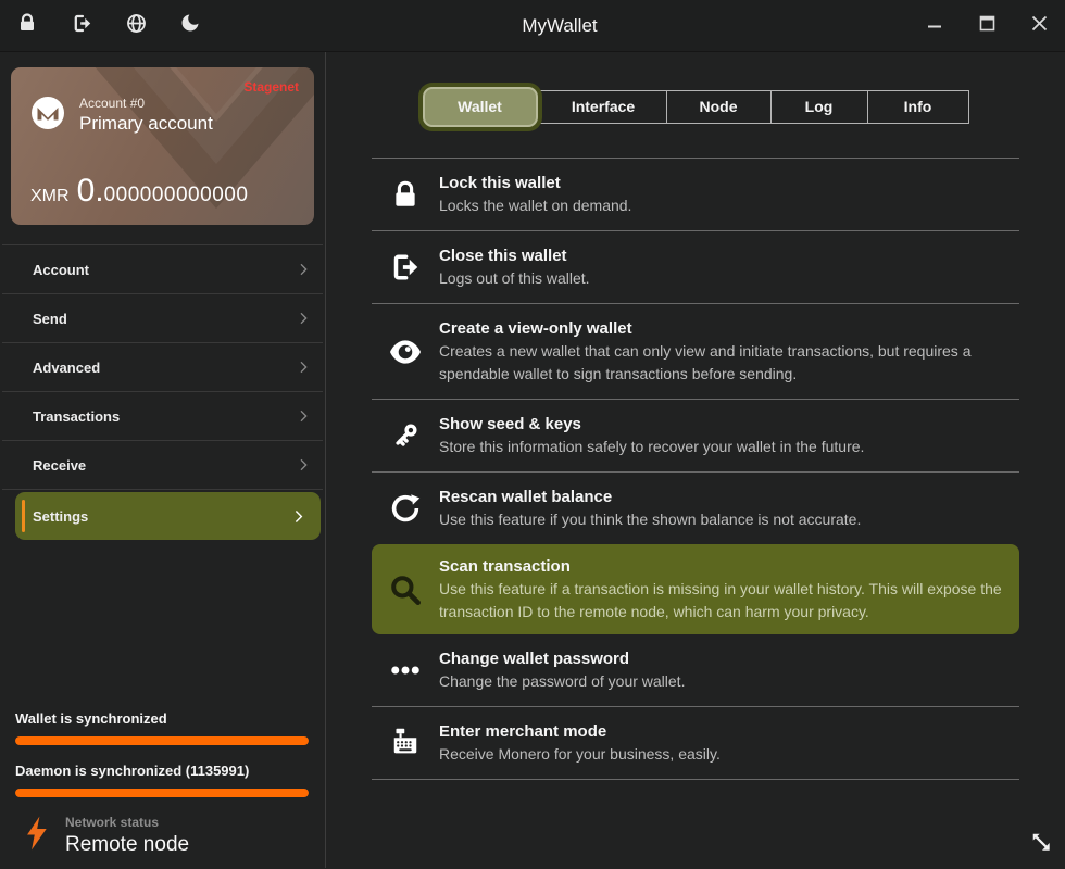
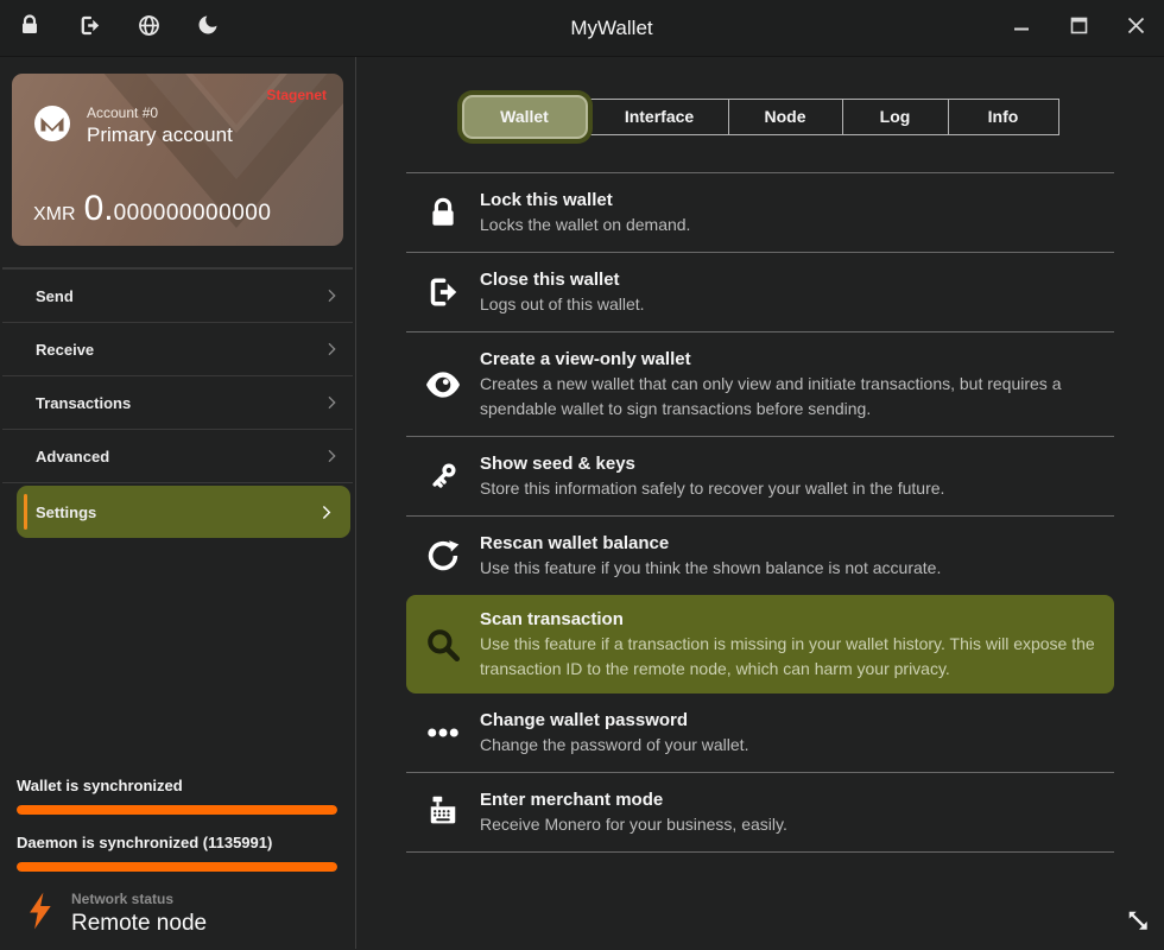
  MyWallet
  Stagenet
  Account #0
  Primary account
  XMR
  0.
  000000000000
- Account
  Send
- Advanced
+ Receive
  Transactions
- Receive
+ Advanced
  Settings
  Wallet is synchronized
  Daemon is synchronized (1135991)
  Network status
  Remote node
  Wallet
  Interface
  Node
  Log
  Info
  Lock this wallet
  Locks the wallet on demand.
  Close this wallet
  Logs out of this wallet.
  Create a view-only wallet
  Creates a new wallet that can only view and initiate transactions, but requires a spendable wallet to sign transactions before sending.
  Show seed & keys
  Store this information safely to recover your wallet in the future.
  Rescan wallet balance
  Use this feature if you think the shown balance is not accurate.
  Scan transaction
  Use this feature if a transaction is missing in your wallet history. This will expose the transaction ID to the remote node, which can harm your privacy.
  Change wallet password
  Change the password of your wallet.
  Enter merchant mode
  Receive Monero for your business, easily.
